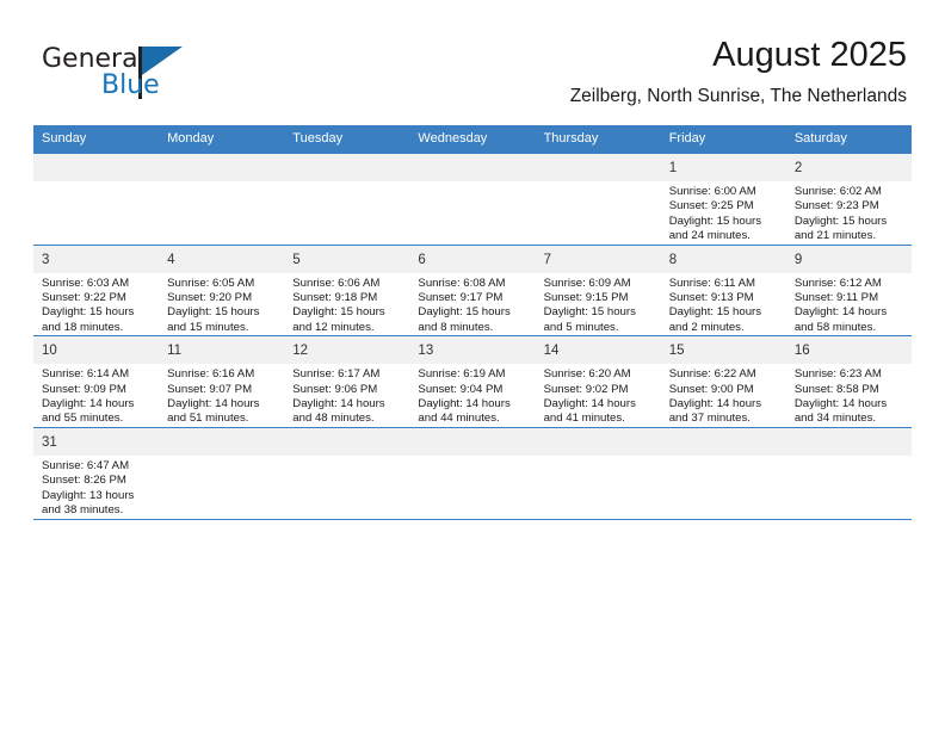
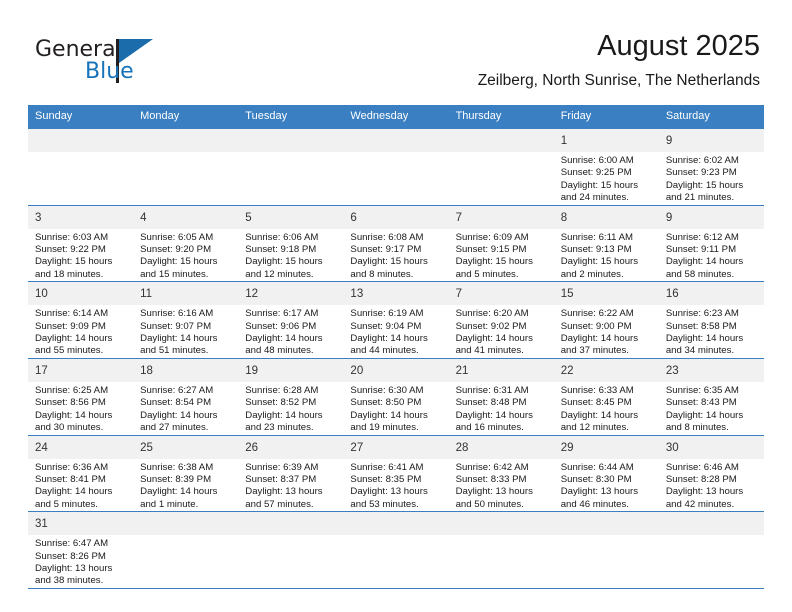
  Genera
  Blue
  August 2025
  Zeilberg, North Sunrise, The Netherlands
  Sunday	Monday	Tuesday	Wednesday	Thursday	Friday	Saturday
- 					1Sunrise: 6:00 AMSunset: 9:25 PMDaylight: 15 hoursand 24 minutes.	2Sunrise: 6:02 AMSunset: 9:23 PMDaylight: 15 hoursand 21 minutes.
+ 					1Sunrise: 6:00 AMSunset: 9:25 PMDaylight: 15 hoursand 24 minutes.	9Sunrise: 6:02 AMSunset: 9:23 PMDaylight: 15 hoursand 21 minutes.
  3Sunrise: 6:03 AMSunset: 9:22 PMDaylight: 15 hoursand 18 minutes.	4Sunrise: 6:05 AMSunset: 9:20 PMDaylight: 15 hoursand 15 minutes.	5Sunrise: 6:06 AMSunset: 9:18 PMDaylight: 15 hoursand 12 minutes.	6Sunrise: 6:08 AMSunset: 9:17 PMDaylight: 15 hoursand 8 minutes.	7Sunrise: 6:09 AMSunset: 9:15 PMDaylight: 15 hoursand 5 minutes.	8Sunrise: 6:11 AMSunset: 9:13 PMDaylight: 15 hoursand 2 minutes.	9Sunrise: 6:12 AMSunset: 9:11 PMDaylight: 14 hoursand 58 minutes.
- 10Sunrise: 6:14 AMSunset: 9:09 PMDaylight: 14 hoursand 55 minutes.	11Sunrise: 6:16 AMSunset: 9:07 PMDaylight: 14 hoursand 51 minutes.	12Sunrise: 6:17 AMSunset: 9:06 PMDaylight: 14 hoursand 48 minutes.	13Sunrise: 6:19 AMSunset: 9:04 PMDaylight: 14 hoursand 44 minutes.	14Sunrise: 6:20 AMSunset: 9:02 PMDaylight: 14 hoursand 41 minutes.	15Sunrise: 6:22 AMSunset: 9:00 PMDaylight: 14 hoursand 37 minutes.	16Sunrise: 6:23 AMSunset: 8:58 PMDaylight: 14 hoursand 34 minutes.
+ 10Sunrise: 6:14 AMSunset: 9:09 PMDaylight: 14 hoursand 55 minutes.	11Sunrise: 6:16 AMSunset: 9:07 PMDaylight: 14 hoursand 51 minutes.	12Sunrise: 6:17 AMSunset: 9:06 PMDaylight: 14 hoursand 48 minutes.	13Sunrise: 6:19 AMSunset: 9:04 PMDaylight: 14 hoursand 44 minutes.	7Sunrise: 6:20 AMSunset: 9:02 PMDaylight: 14 hoursand 41 minutes.	15Sunrise: 6:22 AMSunset: 9:00 PMDaylight: 14 hoursand 37 minutes.	16Sunrise: 6:23 AMSunset: 8:58 PMDaylight: 14 hoursand 34 minutes.
+ 17Sunrise: 6:25 AMSunset: 8:56 PMDaylight: 14 hoursand 30 minutes.	18Sunrise: 6:27 AMSunset: 8:54 PMDaylight: 14 hoursand 27 minutes.	19Sunrise: 6:28 AMSunset: 8:52 PMDaylight: 14 hoursand 23 minutes.	20Sunrise: 6:30 AMSunset: 8:50 PMDaylight: 14 hoursand 19 minutes.	21Sunrise: 6:31 AMSunset: 8:48 PMDaylight: 14 hoursand 16 minutes.	22Sunrise: 6:33 AMSunset: 8:45 PMDaylight: 14 hoursand 12 minutes.	23Sunrise: 6:35 AMSunset: 8:43 PMDaylight: 14 hoursand 8 minutes.
+ 24Sunrise: 6:36 AMSunset: 8:41 PMDaylight: 14 hoursand 5 minutes.	25Sunrise: 6:38 AMSunset: 8:39 PMDaylight: 14 hoursand 1 minute.	26Sunrise: 6:39 AMSunset: 8:37 PMDaylight: 13 hoursand 57 minutes.	27Sunrise: 6:41 AMSunset: 8:35 PMDaylight: 13 hoursand 53 minutes.	28Sunrise: 6:42 AMSunset: 8:33 PMDaylight: 13 hoursand 50 minutes.	29Sunrise: 6:44 AMSunset: 8:30 PMDaylight: 13 hoursand 46 minutes.	30Sunrise: 6:46 AMSunset: 8:28 PMDaylight: 13 hoursand 42 minutes.
  31Sunrise: 6:47 AMSunset: 8:26 PMDaylight: 13 hoursand 38 minutes.
